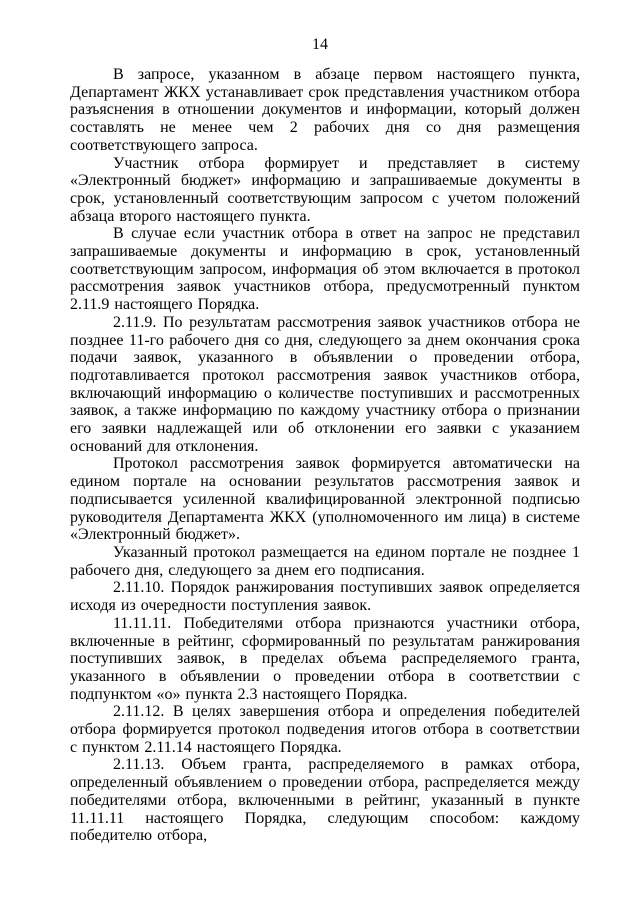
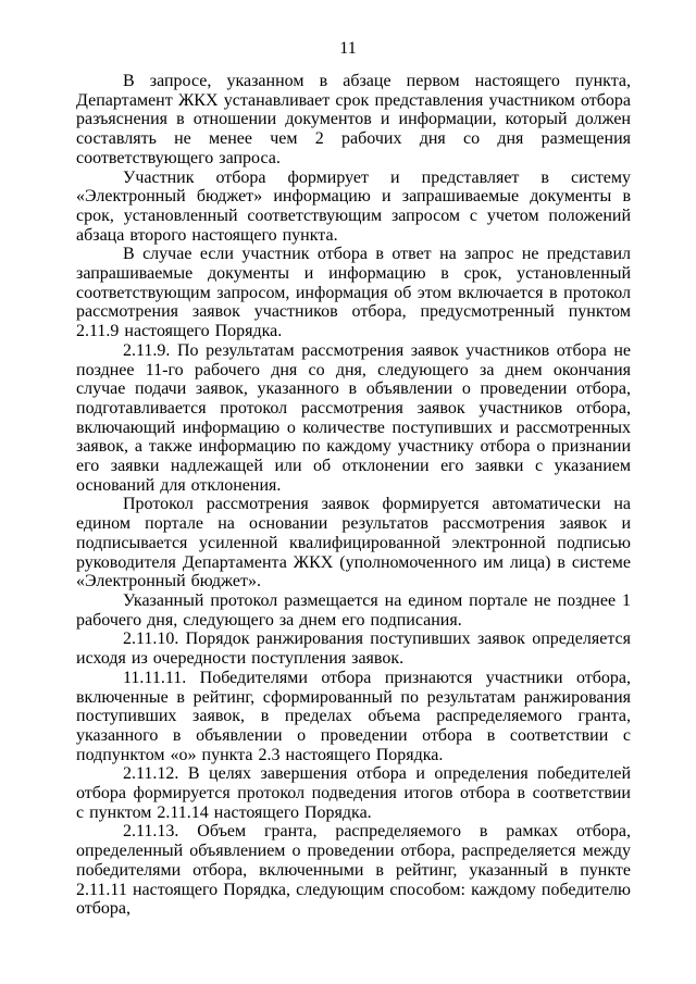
- 14
+ 11
  В запросе, указанном в абзаце первом настоящего пункта, Департамент ЖКХ устанавливает срок представления участником отбора разъяснения в отношении документов и информации, который должен составлять не менее чем 2 рабочих дня со дня размещения соответствующего запроса.
  Участник отбора формирует и представляет в систему «Электронный бюджет» информацию и запрашиваемые документы в срок, установленный соответствующим запросом с учетом положений абзаца второго настоящего пункта.
  В случае если участник отбора в ответ на запрос не представил запрашиваемые документы и информацию в срок, установленный соответствующим запросом, информация об этом включается в протокол рассмотрения заявок участников отбора, предусмотренный пунктом 2.11.9 настоящего Порядка.
- 2.11.9. По результатам рассмотрения заявок участников отбора не позднее 11-го рабочего дня со дня, следующего за днем окончания срока подачи заявок, указанного в объявлении о проведении отбора, подготавливается протокол рассмотрения заявок участников отбора, включающий информацию о количестве поступивших и рассмотренных заявок, а также информацию по каждому участнику отбора о признании его заявки надлежащей или об отклонении его заявки с указанием оснований для отклонения.
+ 2.11.9. По результатам рассмотрения заявок участников отбора не позднее 11-го рабочего дня со дня, следующего за днем окончания случае подачи заявок, указанного в объявлении о проведении отбора, подготавливается протокол рассмотрения заявок участников отбора, включающий информацию о количестве поступивших и рассмотренных заявок, а также информацию по каждому участнику отбора о признании его заявки надлежащей или об отклонении его заявки с указанием оснований для отклонения.
  Протокол рассмотрения заявок формируется автоматически на едином портале на основании результатов рассмотрения заявок и подписывается усиленной квалифицированной электронной подписью руководителя Департамента ЖКХ (уполномоченного им лица) в системе «Электронный бюджет».
  Указанный протокол размещается на едином портале не позднее 1 рабочего дня, следующего за днем его подписания.
  2.11.10. Порядок ранжирования поступивших заявок определяется исходя из очередности поступления заявок.
  11.11.11. Победителями отбора признаются участники отбора, включенные в рейтинг, сформированный по результатам ранжирования поступивших заявок, в пределах объема распределяемого гранта, указанного в объявлении о проведении отбора в соответствии с подпунктом «о» пункта 2.3 настоящего Порядка.
  2.11.12. В целях завершения отбора и определения победителей отбора формируется протокол подведения итогов отбора в соответствии с пунктом 2.11.14 настоящего Порядка.
- 2.11.13. Объем гранта, распределяемого в рамках отбора, определенный объявлением о проведении отбора, распределяется между победителями отбора, включенными в рейтинг, указанный в пункте 11.11.11 настоящего Порядка, следующим способом: каждому победителю отбора,
+ 2.11.13. Объем гранта, распределяемого в рамках отбора, определенный объявлением о проведении отбора, распределяется между победителями отбора, включенными в рейтинг, указанный в пункте 2.11.11 настоящего Порядка, следующим способом: каждому победителю отбора,
